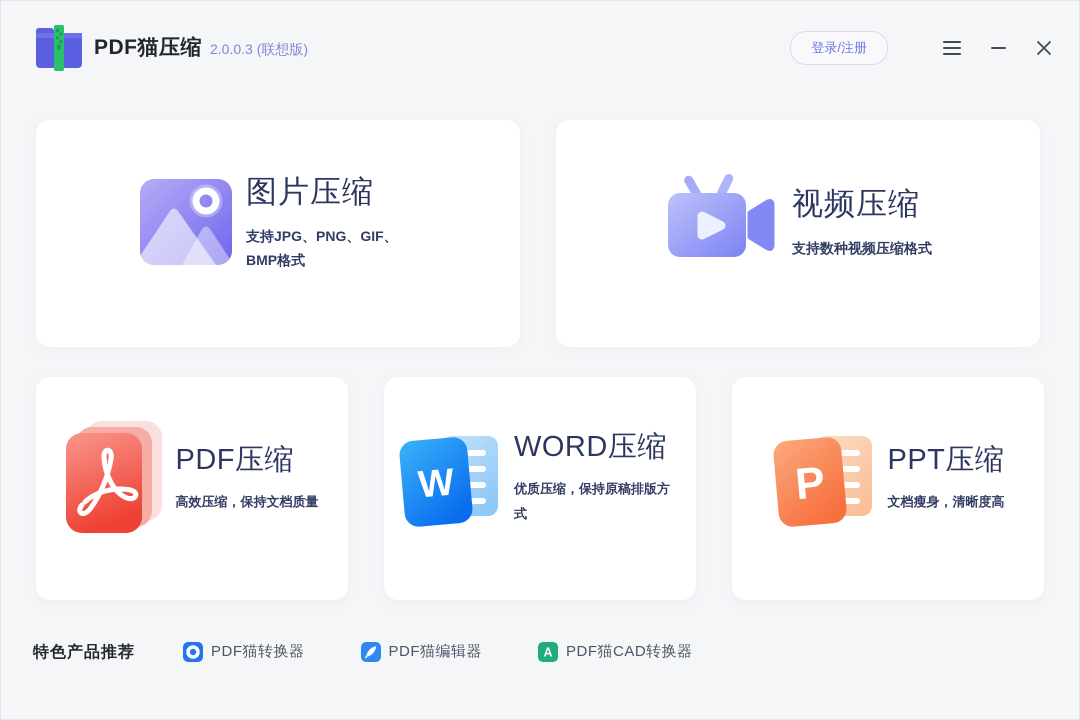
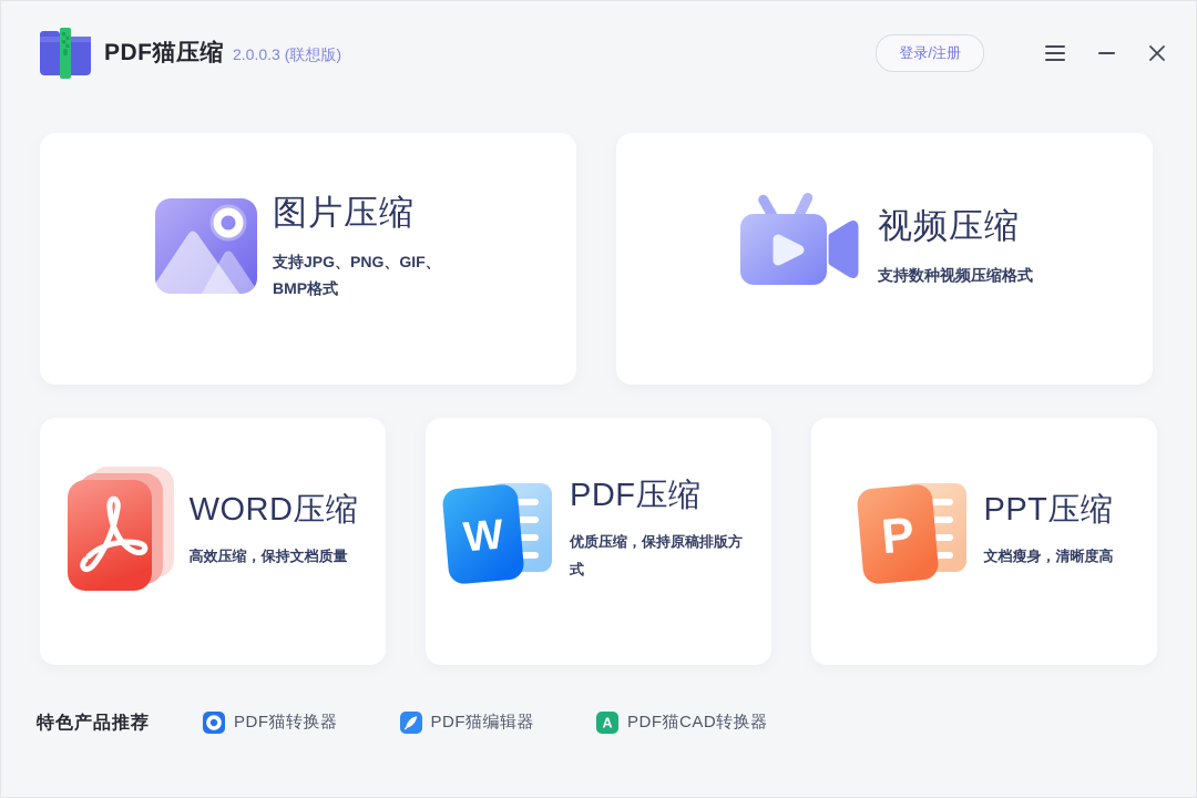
  PDF猫压缩
  2.0.0.3 (联想版)
  登录/注册
  图片压缩
  支持JPG、PNG、GIF、BMP格式
  视频压缩
  支持数种视频压缩格式
- PDF压缩
+ WORD压缩
  高效压缩，保持文档质量
- WORD压缩
+ PDF压缩
  优质压缩，保持原稿排版方式
  PPT压缩
  文档瘦身，清晰度高
  特色产品推荐
  PDF猫转换器
  PDF猫编辑器
  A
  PDF猫CAD转换器
